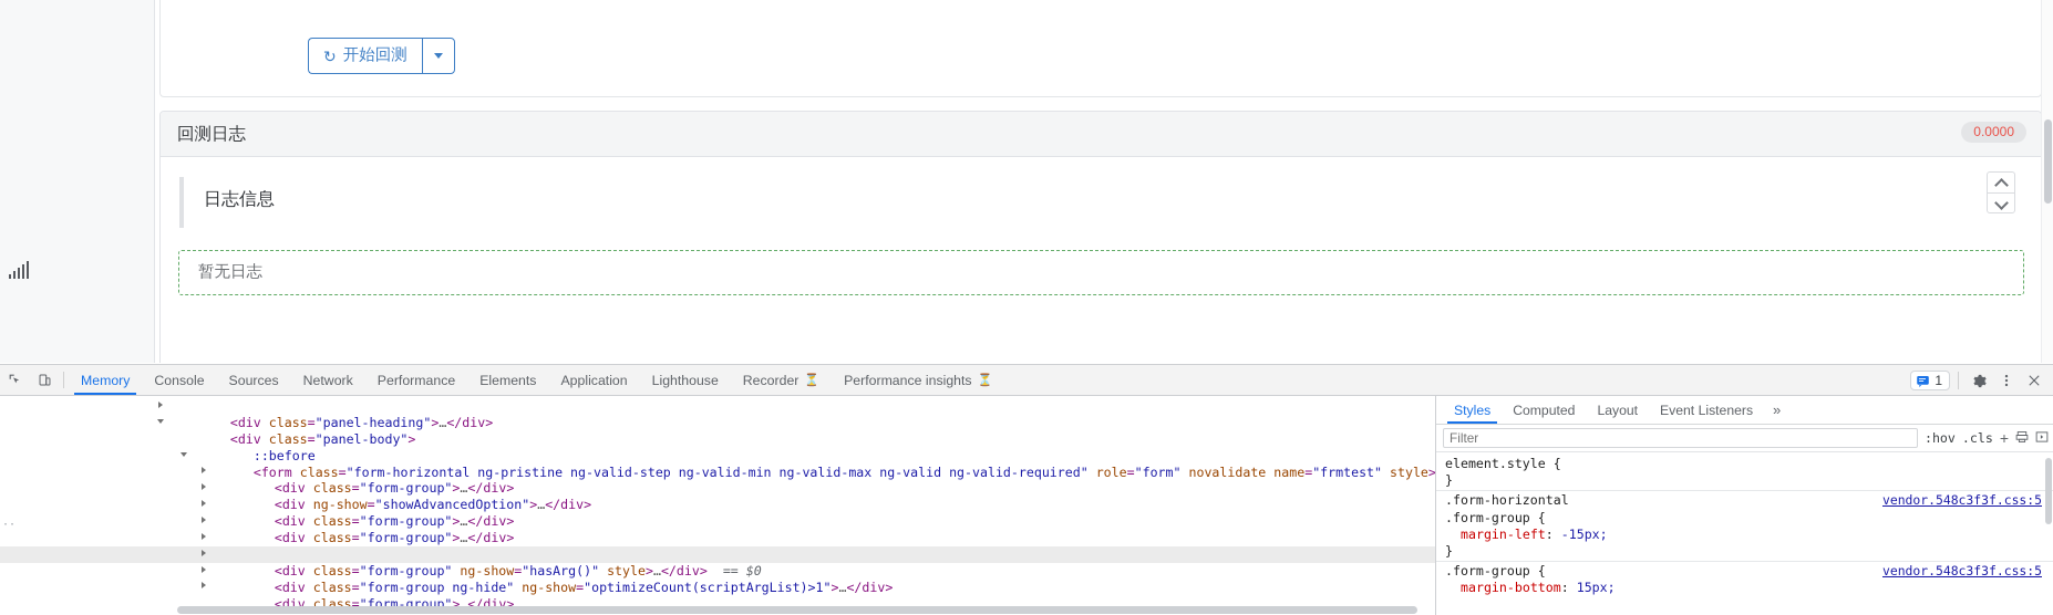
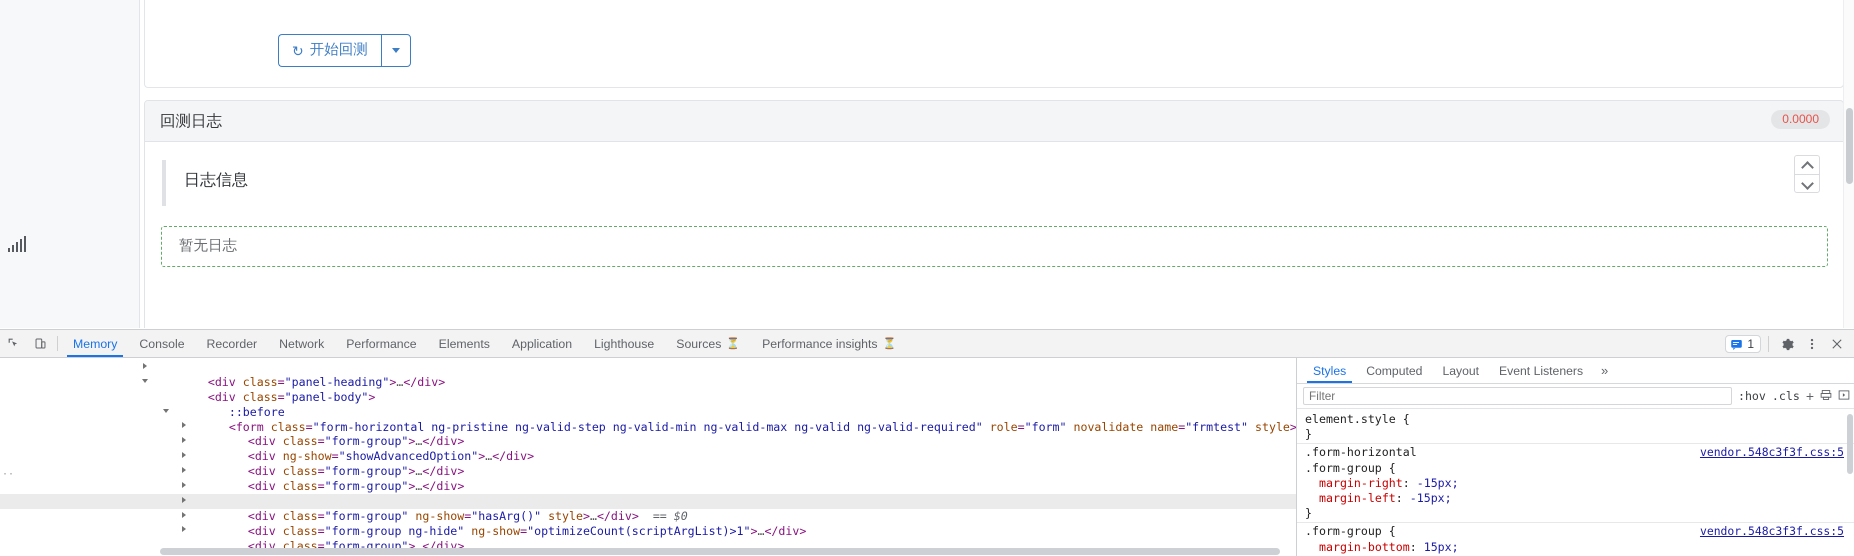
  ↻
  开始回测
  回测日志
  0.0000
  日志信息
  暂无日志
  Memory
  Console
- Sources
+ Recorder
  Network
  Performance
  Elements
  Application
  Lighthouse
- Recorder
+ Sources
  ⏳
  Performance insights
  ⏳
  1
  <div class="panel-heading">…</div>
  <div class="panel-body">
  ::before
  <form class="form-horizontal ng-pristine ng-valid-step ng-valid-min ng-valid-max ng-valid ng-valid-required" role="form" novalidate name="frmtest" style>
  <div class="form-group">…</div>
  <div ng-show="showAdvancedOption">…</div>
  <div class="form-group">…</div>
  <div class="form-group">…</div>
  <div class="form-group" ng-show="hasArg()" style>…</div> == $0
  <div class="form-group ng-hide" ng-show="optimizeCount(scriptArgList)>1">…</div>
  <div class="form-group">…</div>
  ··
  Styles
  Computed
  Layout
  Event Listeners
  »
  Filter
  :hov
  .cls
  +
  element.style {
  }
  .form-horizontal
  vendor.548c3f3f.css:5
  .form-group {
+ margin-right: -15px;
  margin-left: -15px;
  }
  .form-group {
  vendor.548c3f3f.css:5
  margin-bottom: 15px;
